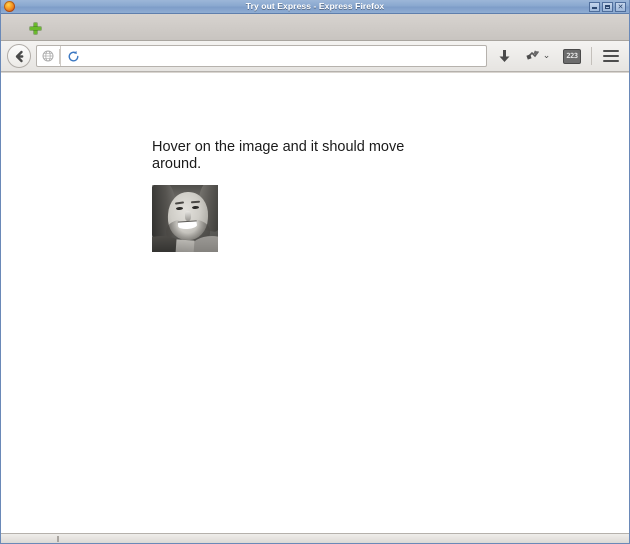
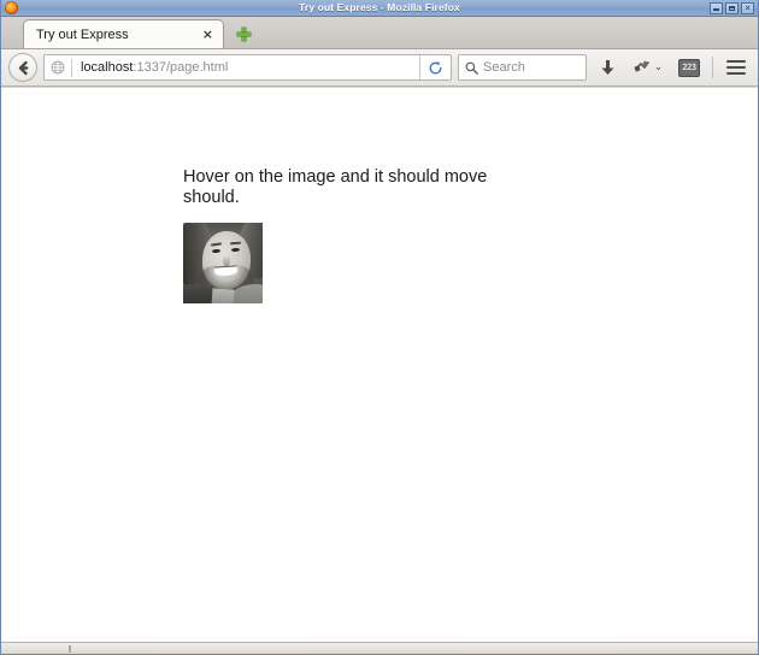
- Try out Express - Express Firefox
+ Try out Express - Mozilla Firefox
+ Try out Express
+ ×
+ localhost:1337/page.html
+ Search
  ⌄
  223
- Hover on the image and it should move around.
+ Hover on the image and it should move should.
